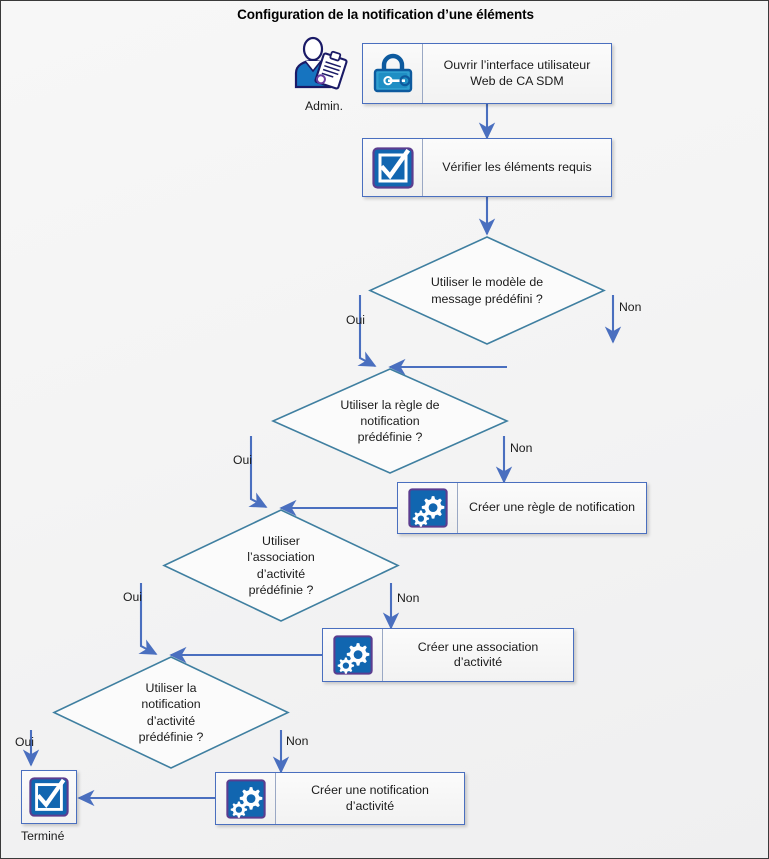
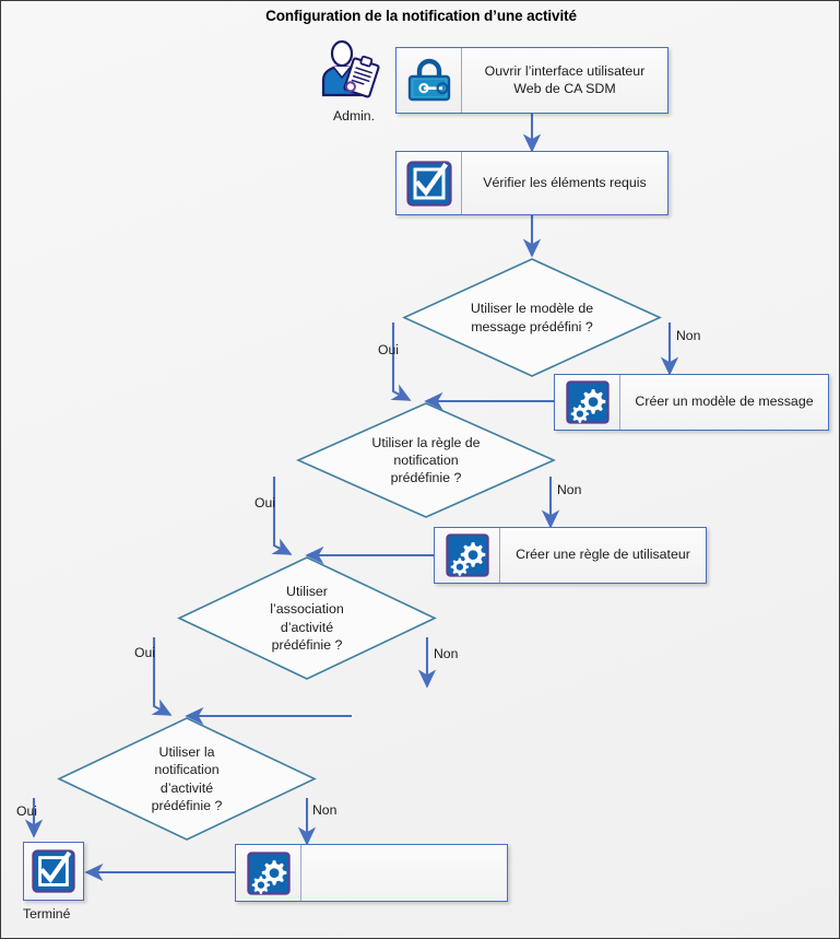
- Configuration de la notification d’une éléments
+ Configuration de la notification d’une activité
  Admin.
  Ouvrir l’interface utilisateur Web de CA SDM
  Vérifier les éléments requis
  Utiliser le modèle de
  message prédéfini ?
  Oui
  Non
+ Créer un modèle de message
  Utiliser la règle de
  notification
  prédéfinie ?
  Oui
  Non
- Créer une règle de notification
+ Créer une règle de utilisateur
  Utiliser
  l’association
  d’activité
  prédéfinie ?
  Oui
  Non
- Créer une association d’activité
  Utiliser la
  notification
  d’activité
  prédéfinie ?
  Oui
  Non
- Créer une notification d’activité
  Terminé
